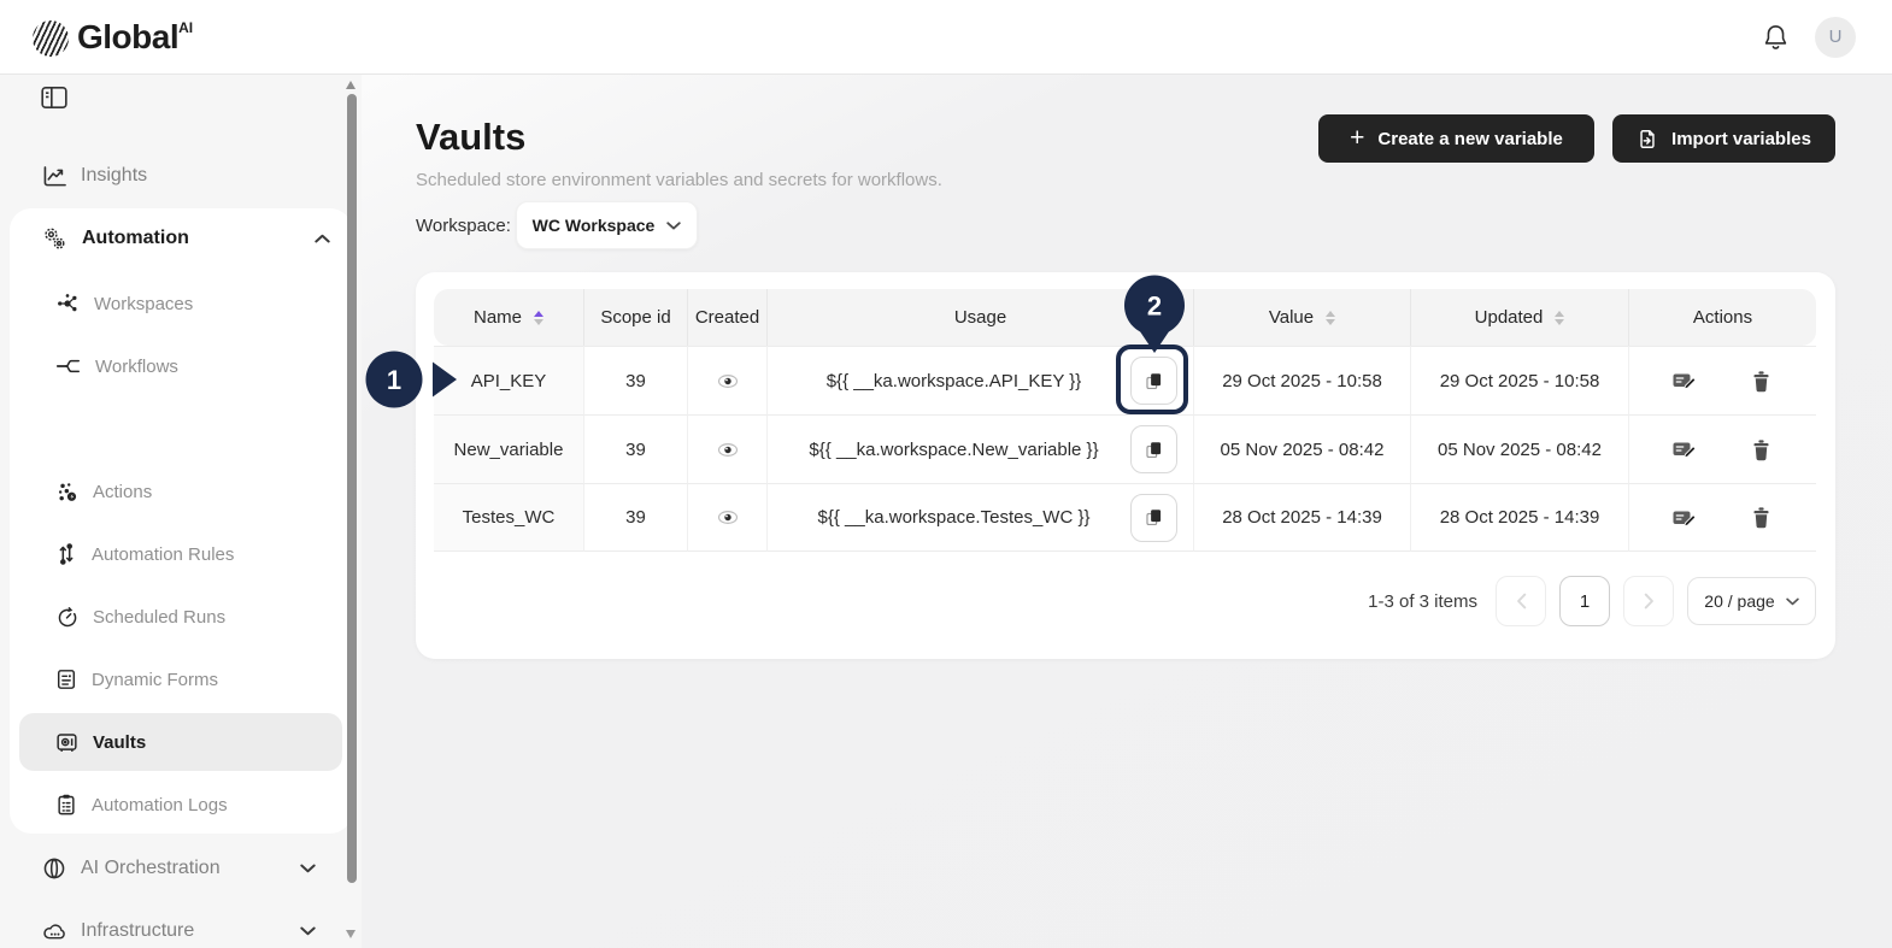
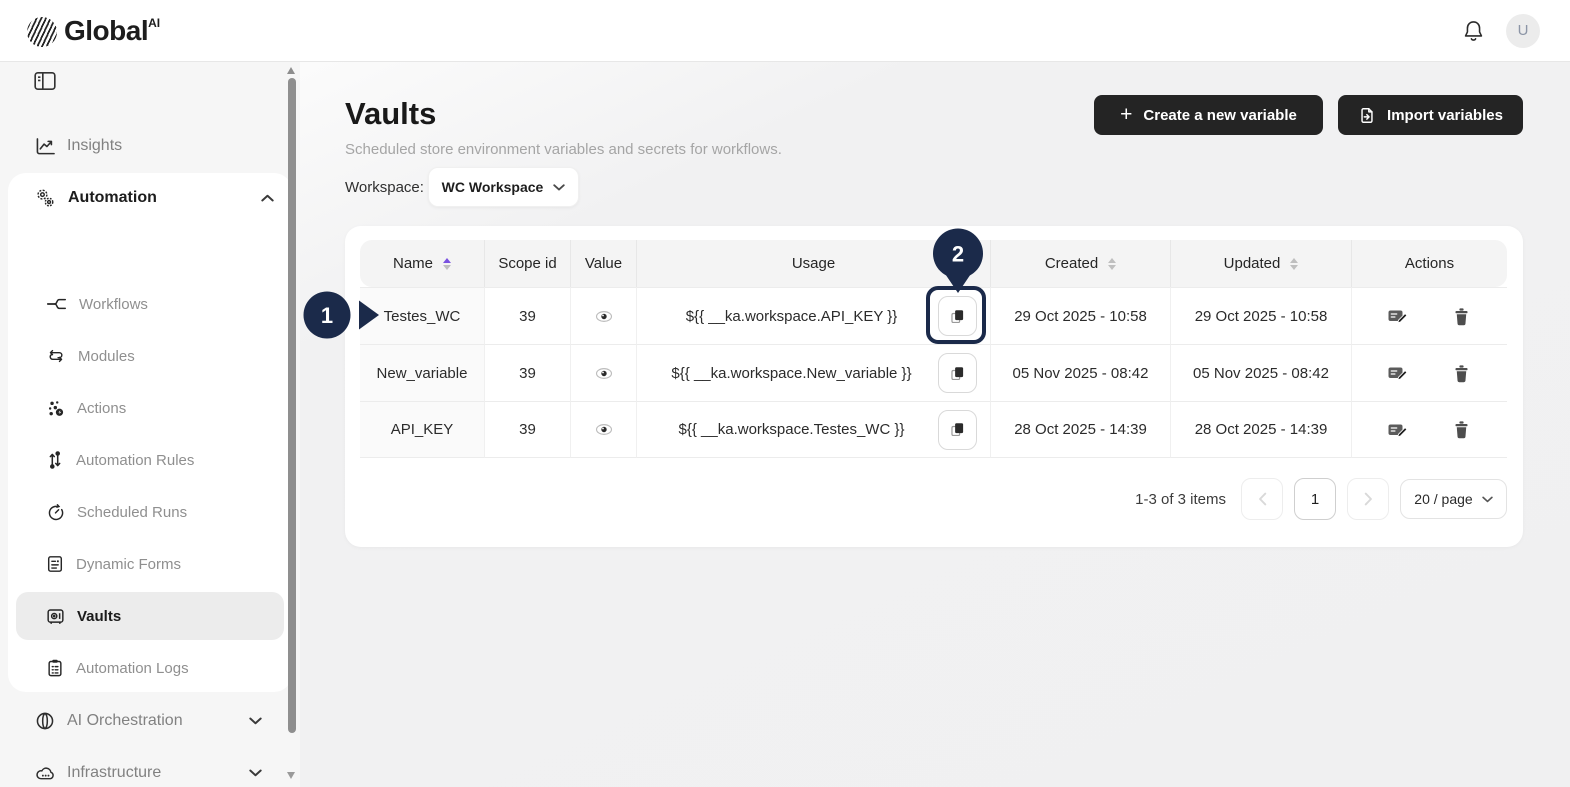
  Global
  AI
  U
  Insights
  Automation
- Workspaces
  Workflows
+ Modules
  Actions
  Automation Rules
  Scheduled Runs
  Dynamic Forms
  Vaults
  Automation Logs
  AI Orchestration
  Infrastructure
  Vaults
  Scheduled store environment variables and secrets for workflows.
  Workspace:
  WC Workspace
  +
  Create a new variable
  Import variables
  Name
  Scope id
- Created
+ Value
  Usage
- Value
+ Created
  Updated
  Actions
- API_KEY
+ Testes_WC
  39
  ${{ __ka.workspace.API_KEY }}
  29 Oct 2025 - 10:58
  29 Oct 2025 - 10:58
  New_variable
  39
  ${{ __ka.workspace.New_variable }}
  05 Nov 2025 - 08:42
  05 Nov 2025 - 08:42
- Testes_WC
+ API_KEY
  39
  ${{ __ka.workspace.Testes_WC }}
  28 Oct 2025 - 14:39
  28 Oct 2025 - 14:39
  1-3 of 3 items
  1
  20 / page
  1
  2
